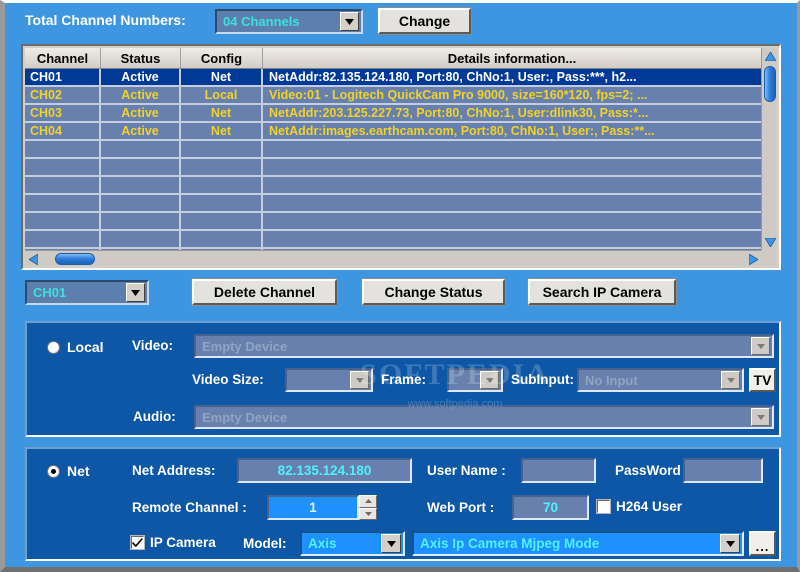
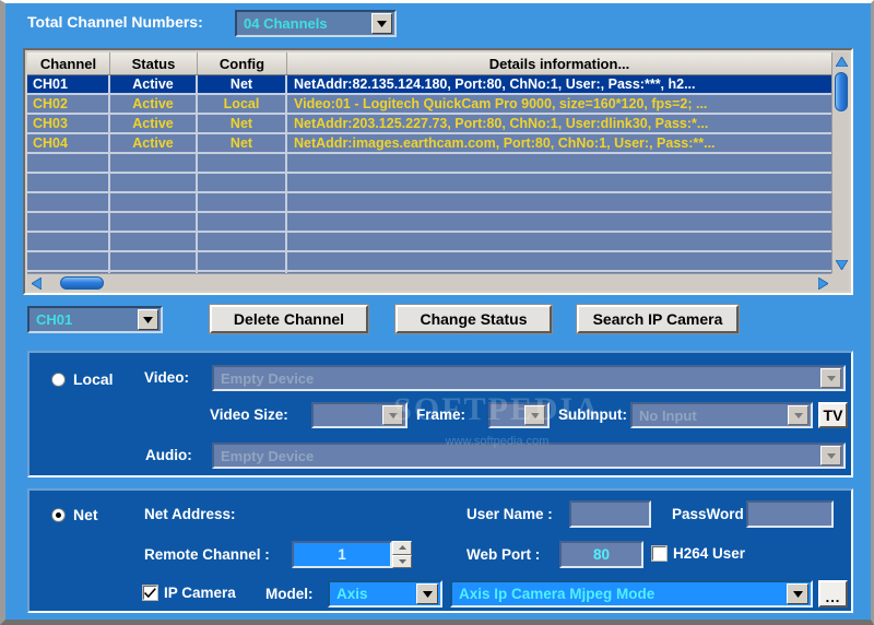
  Total Channel Numbers:
  04 Channels
- Change
  Channel
  Status
  Config
  Details information...
  CH01
  Active
  Net
  NetAddr:82.135.124.180, Port:80, ChNo:1, User:, Pass:***, h2...
  CH02
  Active
  Local
  Video:01 - Logitech QuickCam Pro 9000, size=160*120, fps=2; ...
  CH03
  Active
  Net
  NetAddr:203.125.227.73, Port:80, ChNo:1, User:dlink30, Pass:*...
  CH04
  Active
  Net
  NetAddr:images.earthcam.com, Port:80, ChNo:1, User:, Pass:**...
  CH01
  Delete Channel
  Change Status
  Search IP Camera
  Local
  Video:
  Empty Device
  Video Size:
  Frame:
  SubInput:
  No Input
  TV
  Audio:
  Empty Device
  SOFTPEDIA
  www.softpedia.com
  Net
  Net Address:
- 82.135.124.180
  User Name :
  PassWord
  Remote Channel :
  1
  Web Port :
- 70
+ 80
  H264 User
  IP Camera
  Model:
  Axis
  Axis Ip Camera Mjpeg Mode
  ...
